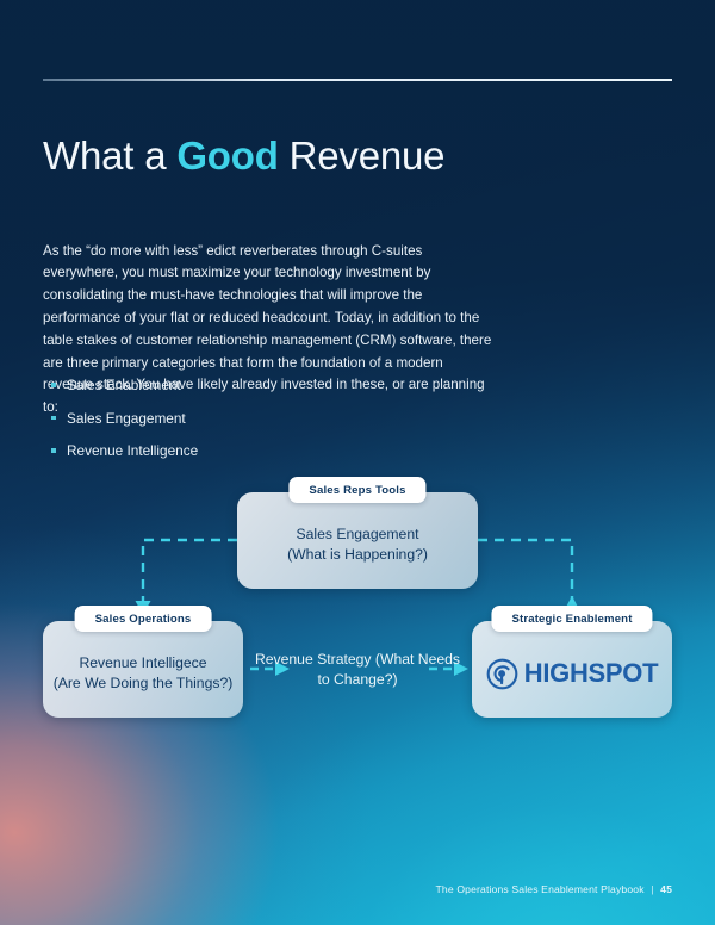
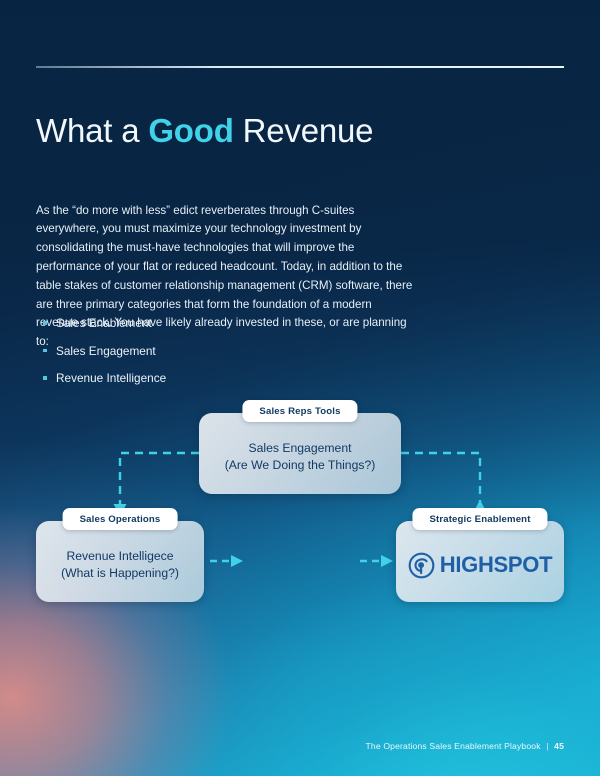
  What a Good Revenue
  As the “do more with less” edict reverberates through C-suites everywhere, you must maximize your technology investment by consolidating the must-have technologies that will improve the performance of your flat or reduced headcount. Today, in addition to the table stakes of customer relationship management (CRM) software, there are three primary categories that form the foundation of a modern r are planning to:
  Sales Enablement
  Sales Engagement
  Revenue Intelligence
  Sales Reps Tools
  Sales Engagement
- (What is Happening?)
+ (Are We Doing the Things?)
  Sales Operations
  Revenue Intelligece
- (Are We Doing the Things?)
+ (What is Happening?)
- Revenue Strategy (What Needs to Change?)
  Strategic Enablement
  HIGHSPOT
  The Operations Sales Enablement Playbook | 45
